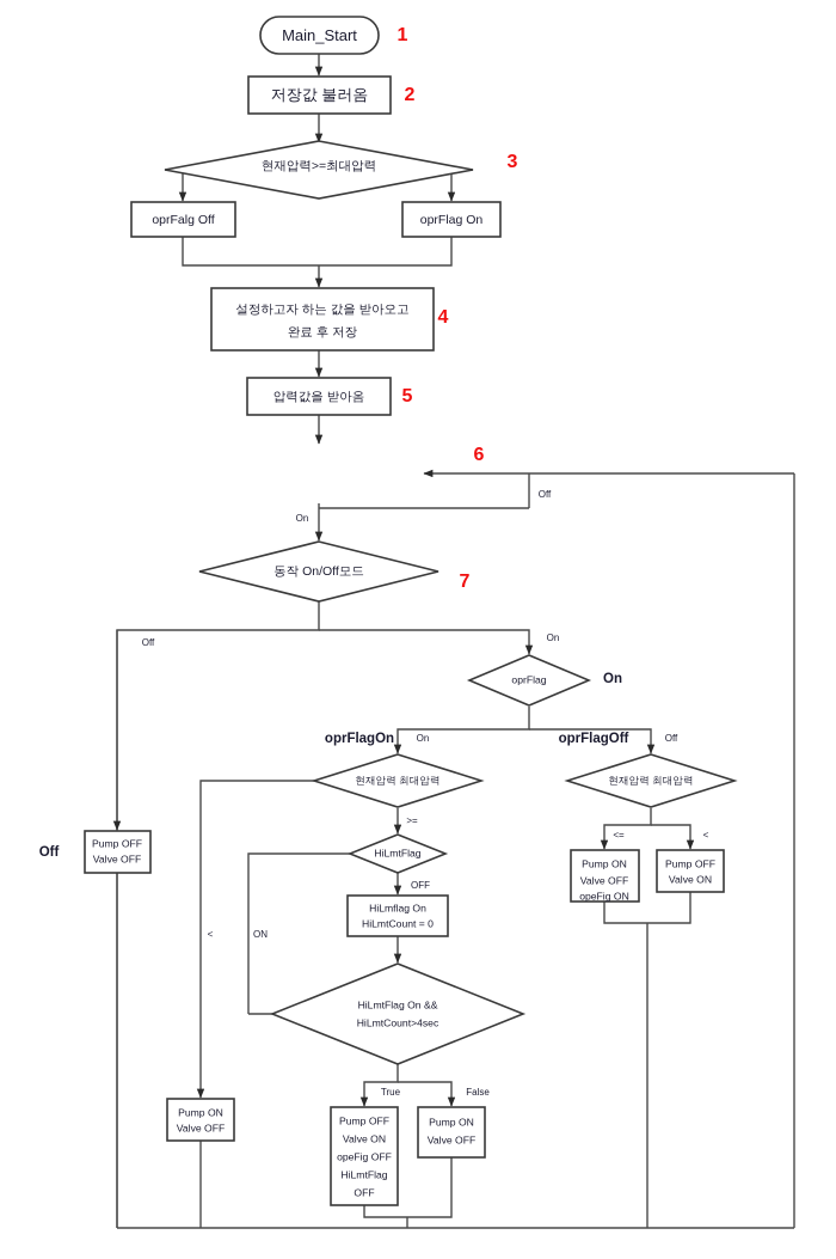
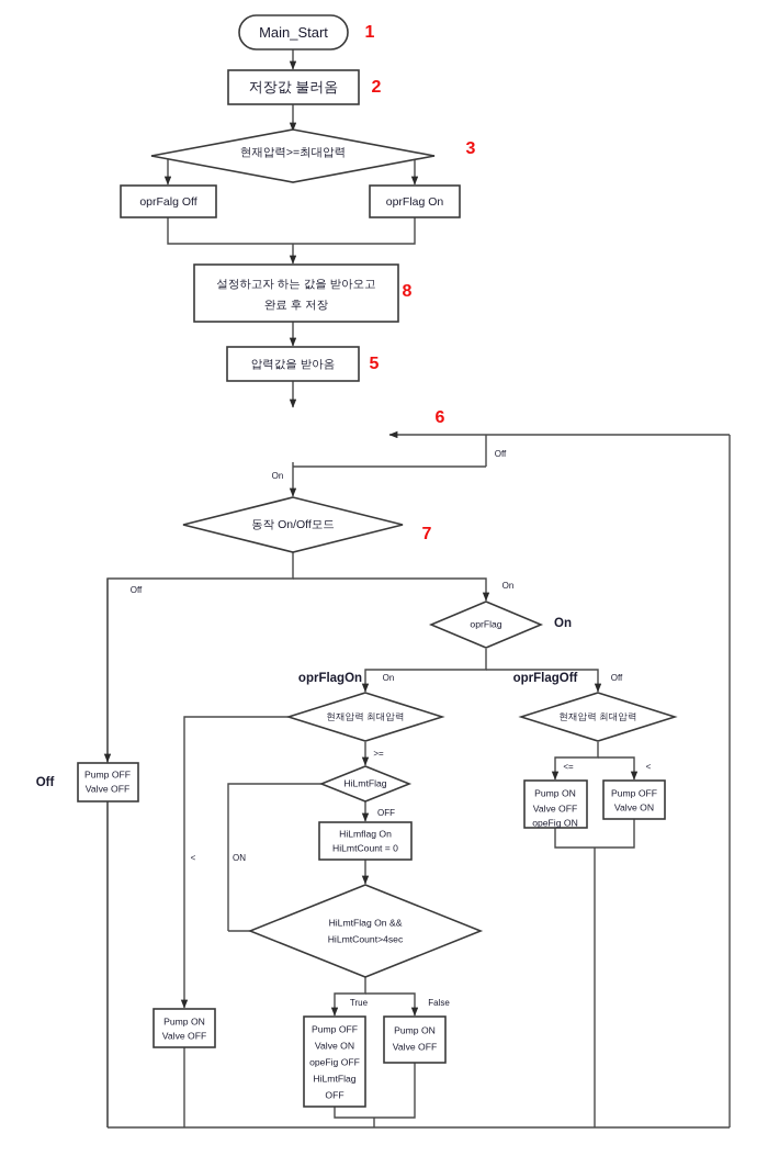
  Main_Start
  1
  저장값 불러옴
  2
  현재압력>=최대압력
  3
  oprFalg Off
  oprFlag On
  설정하고자 하는 값을 받아오고
  완료 후 저장
- 4
+ 8
  압력값을 받아옴
  5
  6
  Off
  On
  동작 On/Off모드
  7
  Off
  On
  oprFlag
  On
  oprFlagOn
  On
  oprFlagOff
  Off
  Off
  Pump OFF
  Valve OFF
  현재압력 최대압력
  >=
  <
  HiLmtFlag
  OFF
  ON
  HiLmflag On
  HiLmtCount = 0
  HiLmtFlag On &&
  HiLmtCount>4sec
  True
  False
  Pump ON
  Valve OFF
  Pump OFF
  Valve ON
  opeFig OFF
  HiLmtFlag
  OFF
  Pump ON
  Valve OFF
  현재압력 최대압력
  <=
  <
  Pump ON
  Valve OFF
  opeFig ON
  Pump OFF
  Valve ON
